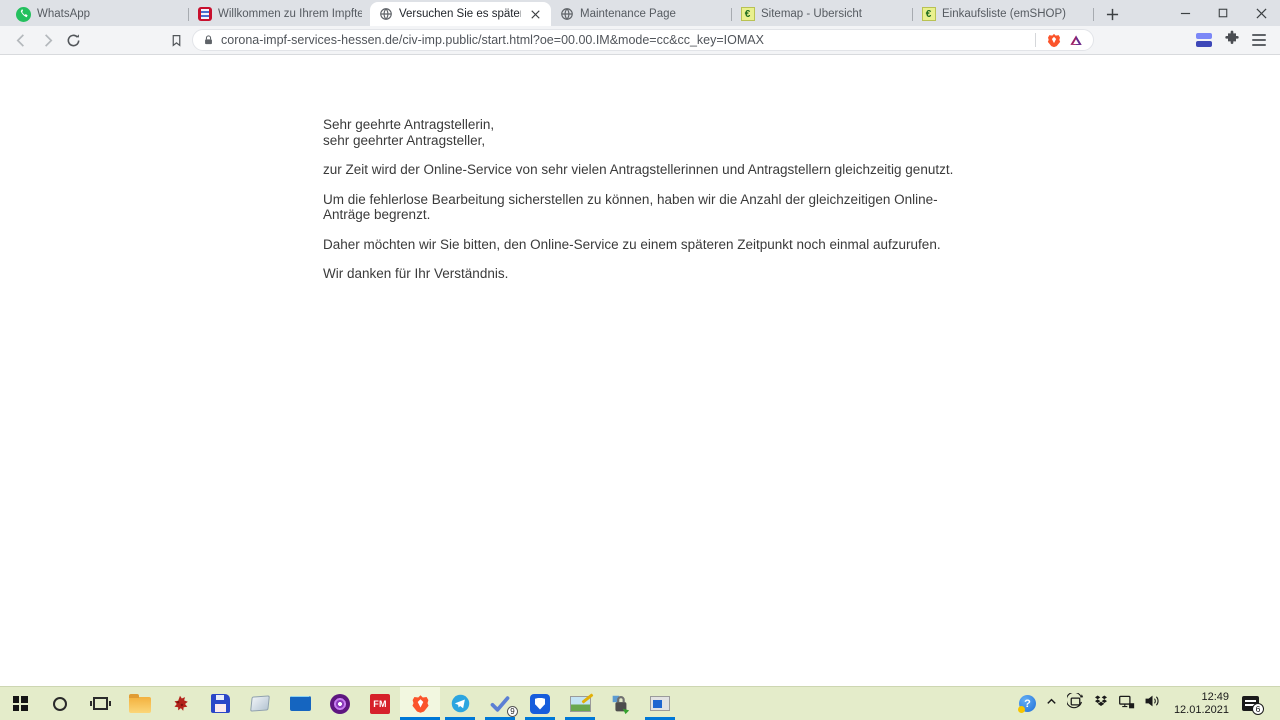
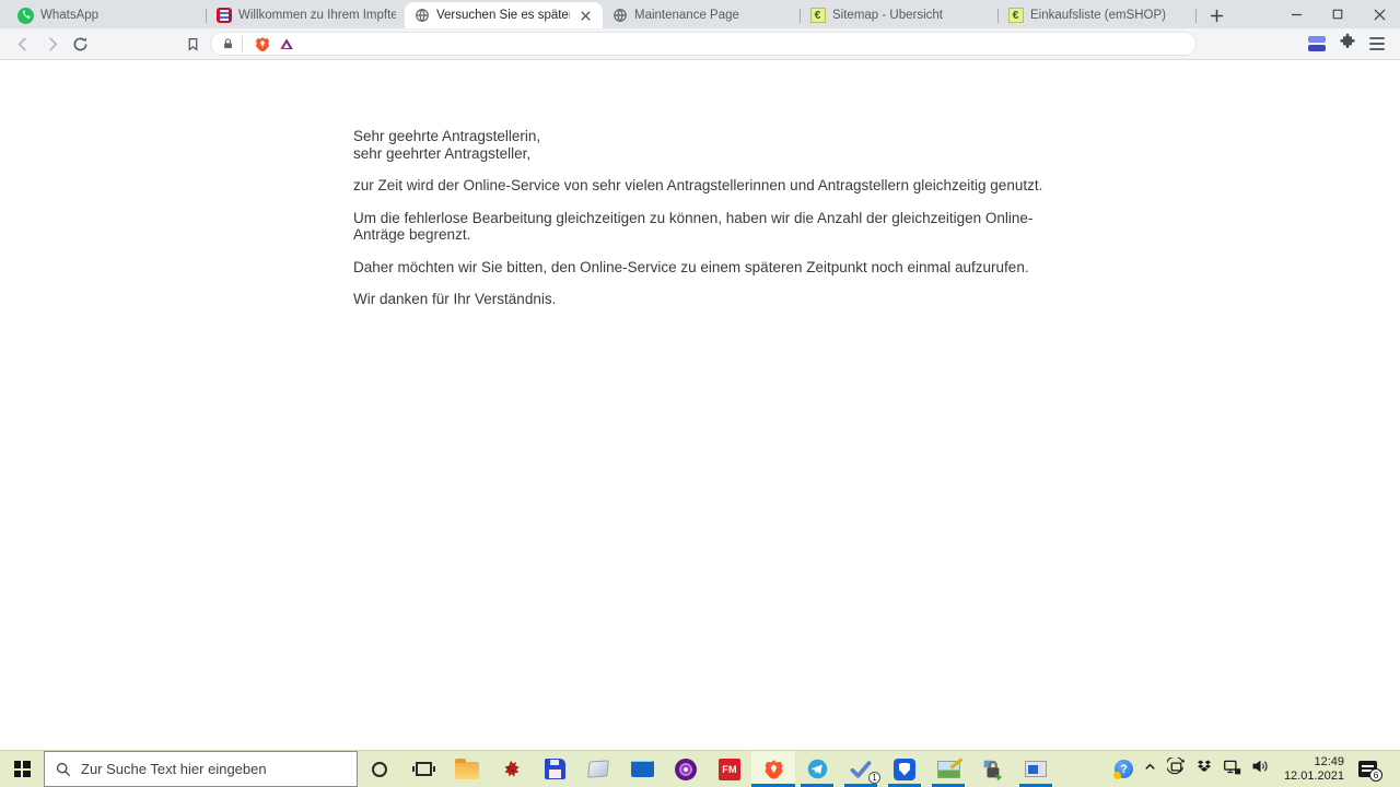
  WhatsApp
  Willkommen zu Ihrem Impfte
  Versuchen Sie es späte
  Maintenance Page
  €
  Sitemap - Übersicht
  €
  Einkaufsliste (emSHOP)
- corona-impf-services-hessen.de/civ-imp.public/start.html?oe=00.00.IM&mode=cc&cc_key=IOMAX
  Sehr geehrte Antragstellerin,
  sehr geehrter Antragsteller,
  zur Zeit wird der Online-Service von sehr vielen Antragstellerinnen und Antragstellern gleichzeitig genutzt.
- Um die fehlerlose Bearbeitung sicherstellen zu können, haben wir die Anzahl der gleichzeitigen Online-Anträge begrenzt.
+ Um die fehlerlose Bearbeitung gleichzeitigen zu können, haben wir die Anzahl der gleichzeitigen Online-Anträge begrenzt.
  Daher möchten wir Sie bitten, den Online-Service zu einem späteren Zeitpunkt noch einmal aufzurufen.
  Wir danken für Ihr Verständnis.
+ Zur Suche Text hier eingeben
  FM
- 9
+ 1
  ?
  12:49
  12.01.2021
  6
